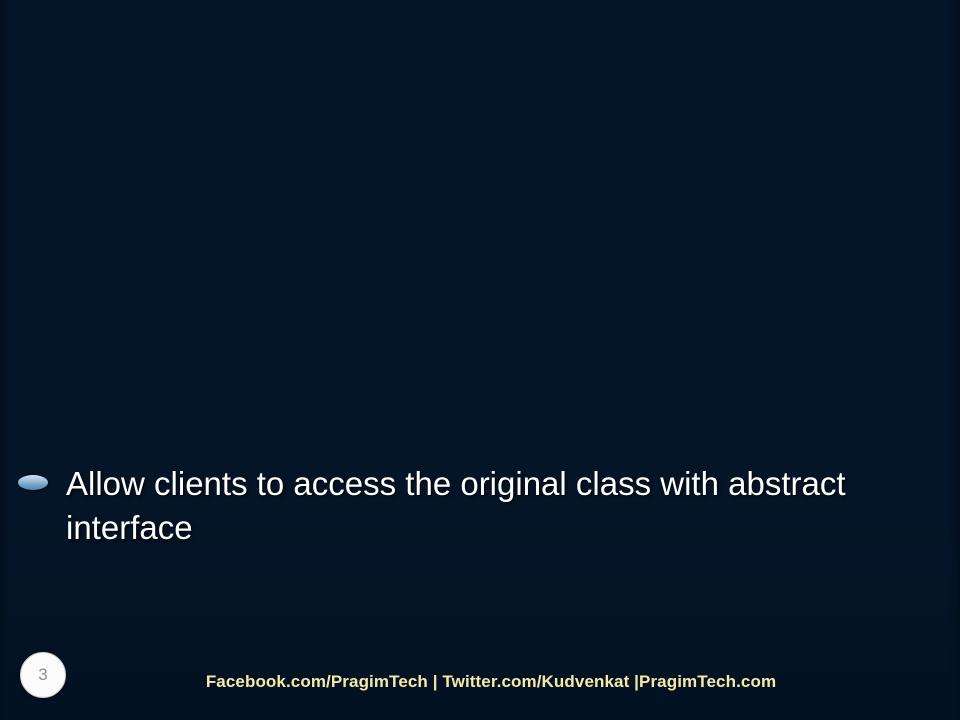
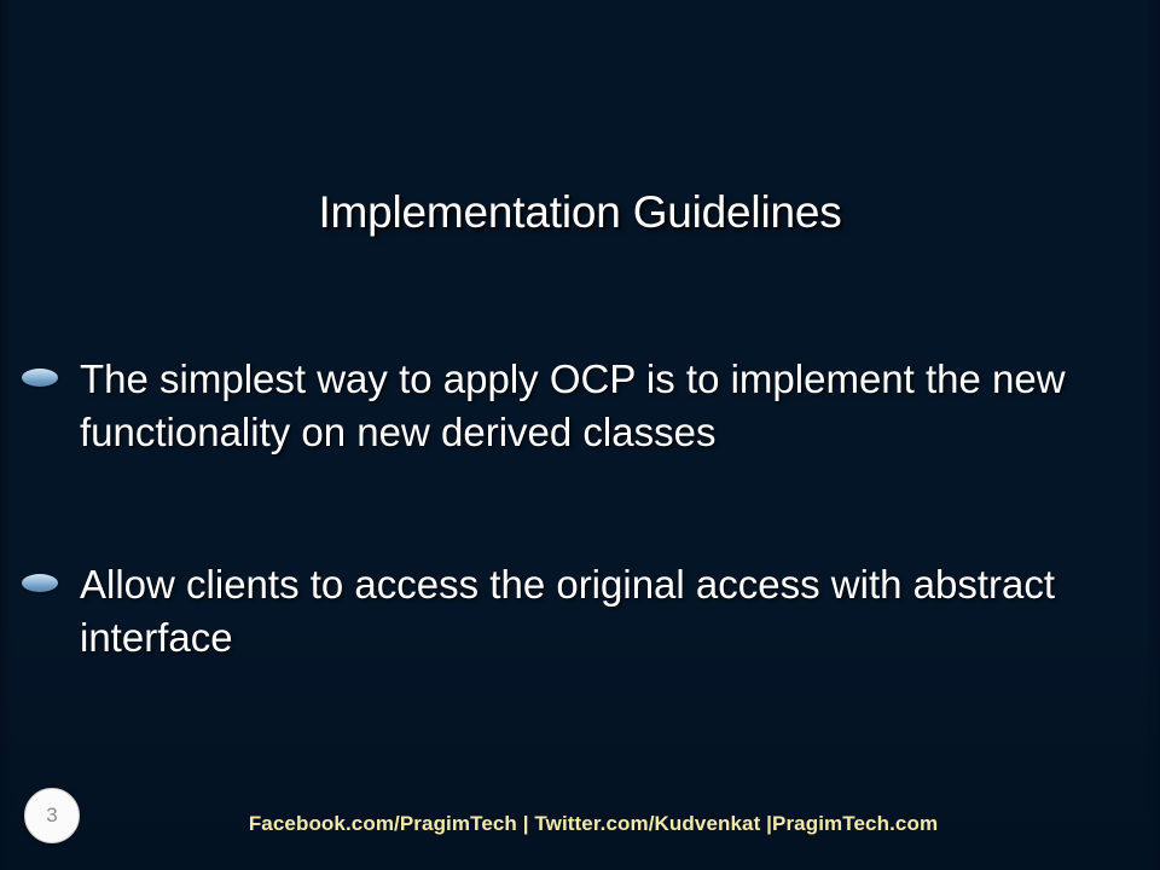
+ Implementation Guidelines
+ The simplest way to apply OCP is to implement the new functionality on new derived classes
- Allow clients to access the original class with abstract interface
+ Allow clients to access the original access with abstract interface
  Facebook.com/PragimTech | Twitter.com/Kudvenkat |PragimTech.com
  3
